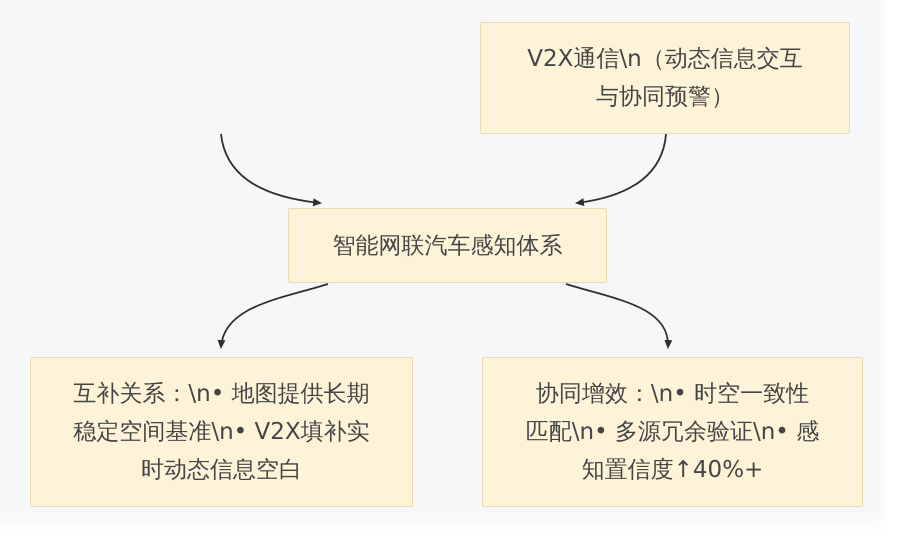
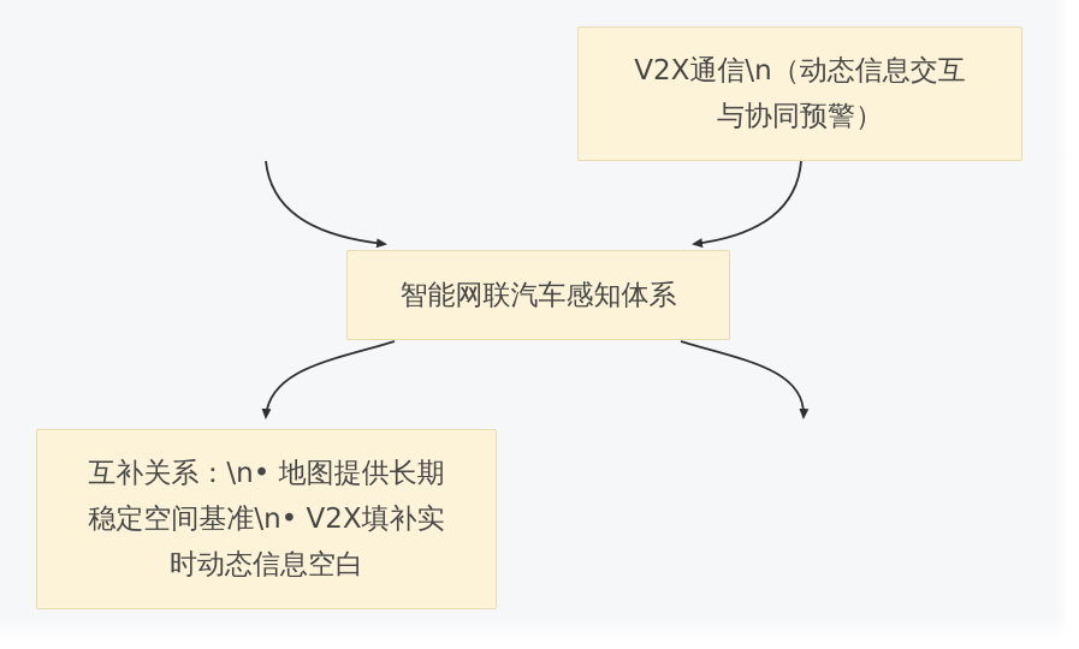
  V2X通信\n（动态信息交互与协同预警）
  智能网联汽车感知体系
  互补关系：\n• 地图提供长期稳定空间基准\n• V2X填补实时动态信息空白
- 协同增效：\n• 时空一致性匹配\n• 多源冗余验证\n• 感知置信度↑40%+
